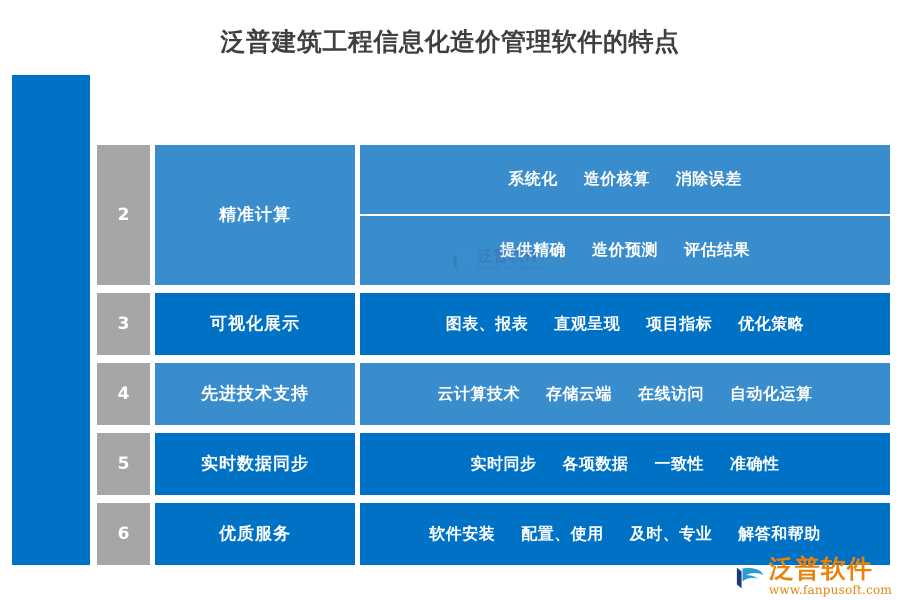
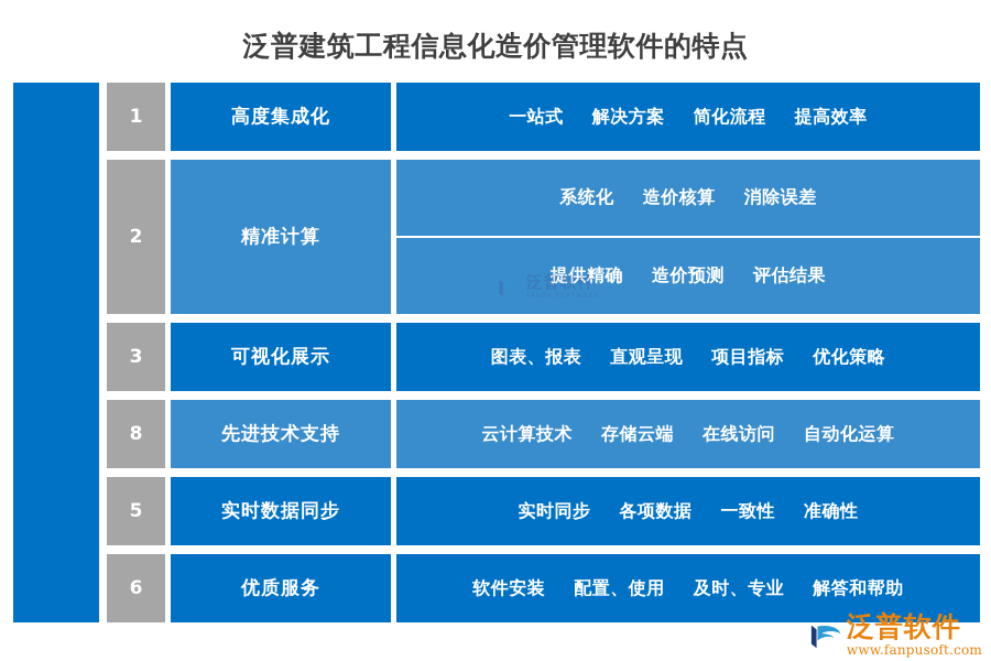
  泛普建筑工程信息化造价管理软件的特点
+ 1
+ 高度集成化
+ 一站式
+ 解决方案
+ 简化流程
+ 提高效率
  2
  精准计算
  系统化
  造价核算
  消除误差
  提供精确
  造价预测
  评估结果
  3
  可视化展示
  图表、报表
  直观呈现
  项目指标
  优化策略
- 4
+ 8
  先进技术支持
  云计算技术
  存储云端
  在线访问
  自动化运算
  5
  实时数据同步
  实时同步
  各项数据
  一致性
  准确性
  6
  优质服务
  软件安装
  配置、使用
  及时、专业
  解答和帮助
  泛普软件
  泛普软件
  www.fanpusoft.com
